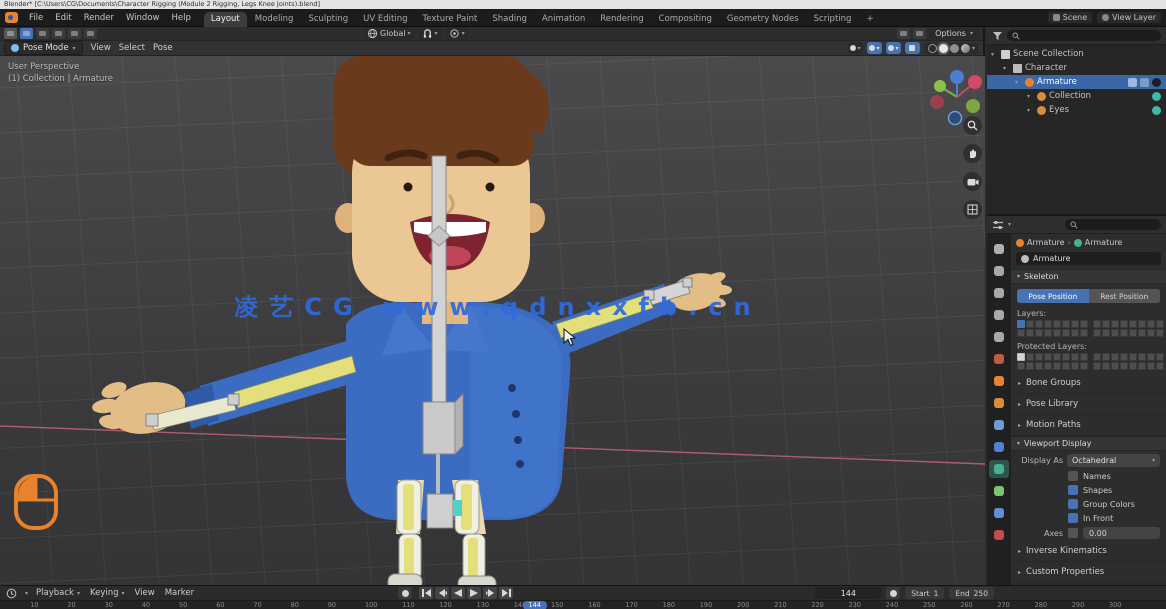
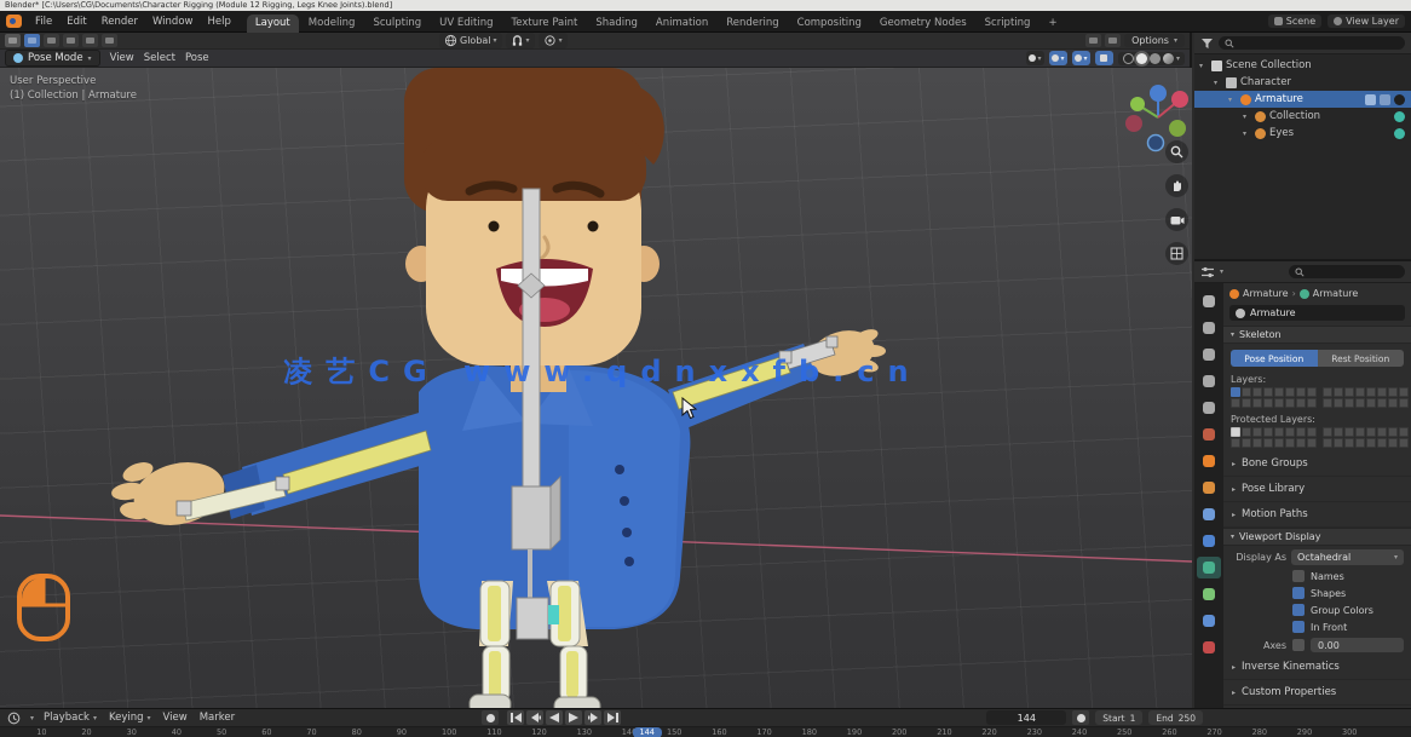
- Blender* [C:\Users\CG\Documents\Character Rigging (Module 2 Rigging, Legs Knee Joints).blend]
+ Blender* [C:\Users\CG\Documents\Character Rigging (Module 12 Rigging, Legs Knee Joints).blend]
  File
  Edit
  Render
  Window
  Help
  Layout
  Modeling
  Sculpting
  UV Editing
  Texture Paint
  Shading
  Animation
  Rendering
  Compositing
  Geometry Nodes
  Scripting
  +
  Scene
  View Layer
  Global
  Options
  Pose Mode
  View
  Select
  Pose
  User Perspective
  (1) Collection | Armature
  凌艺CG www.qdnxxfb.cn
  Scene Collection
  Character
  Armature
  Collection
  Eyes
  Armature
  ›
  Armature
  Armature
  Skeleton
  Pose Position
  Rest Position
  Layers:
  Protected Layers:
  Bone Groups
  Pose Library
  Motion Paths
  Viewport Display
  Display As
  Octahedral
  Names
  Shapes
  Group Colors
  In Front
  Axes
  0.00
  Inverse Kinematics
  Custom Properties
  Playback
  Keying
  View
  Marker
  144
  Start
  1
  End
  250
  144
  10
  20
  30
  40
  50
  60
  70
  80
  90
  100
  110
  120
  130
  150
  160
  170
  180
  190
  200
  210
  220
  230
  240
  250
  260
  270
  280
  290
  300
